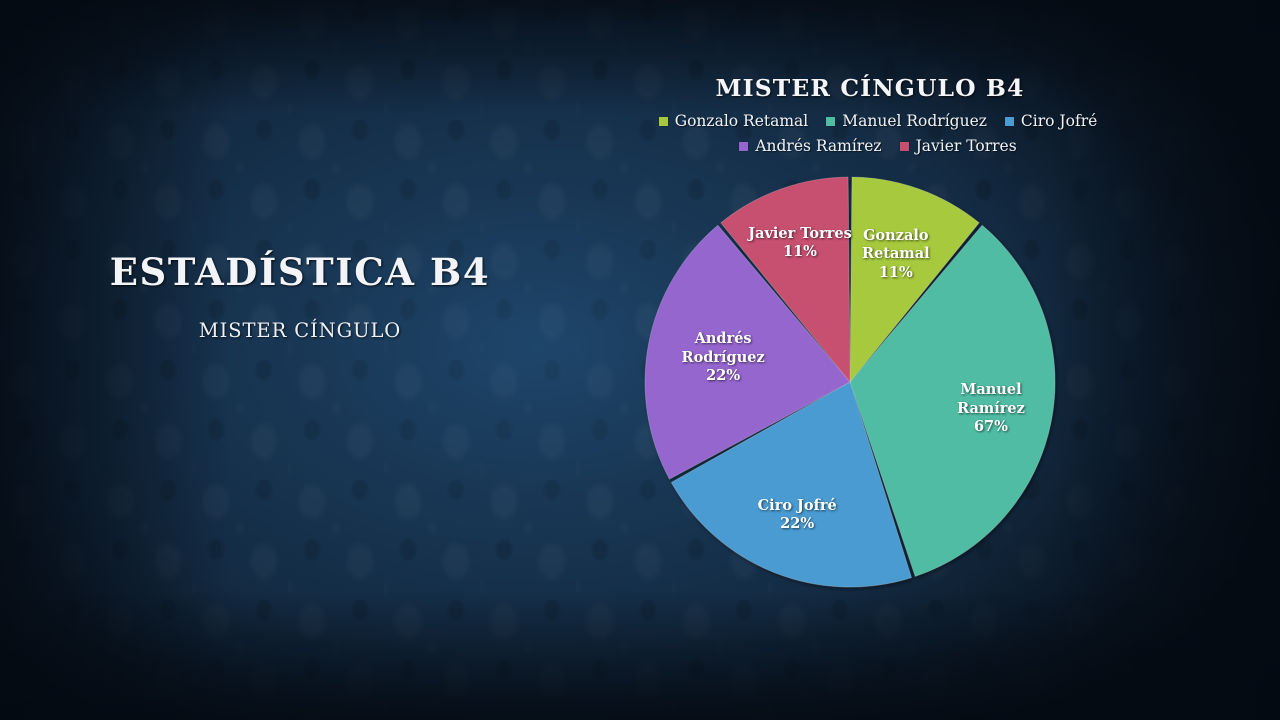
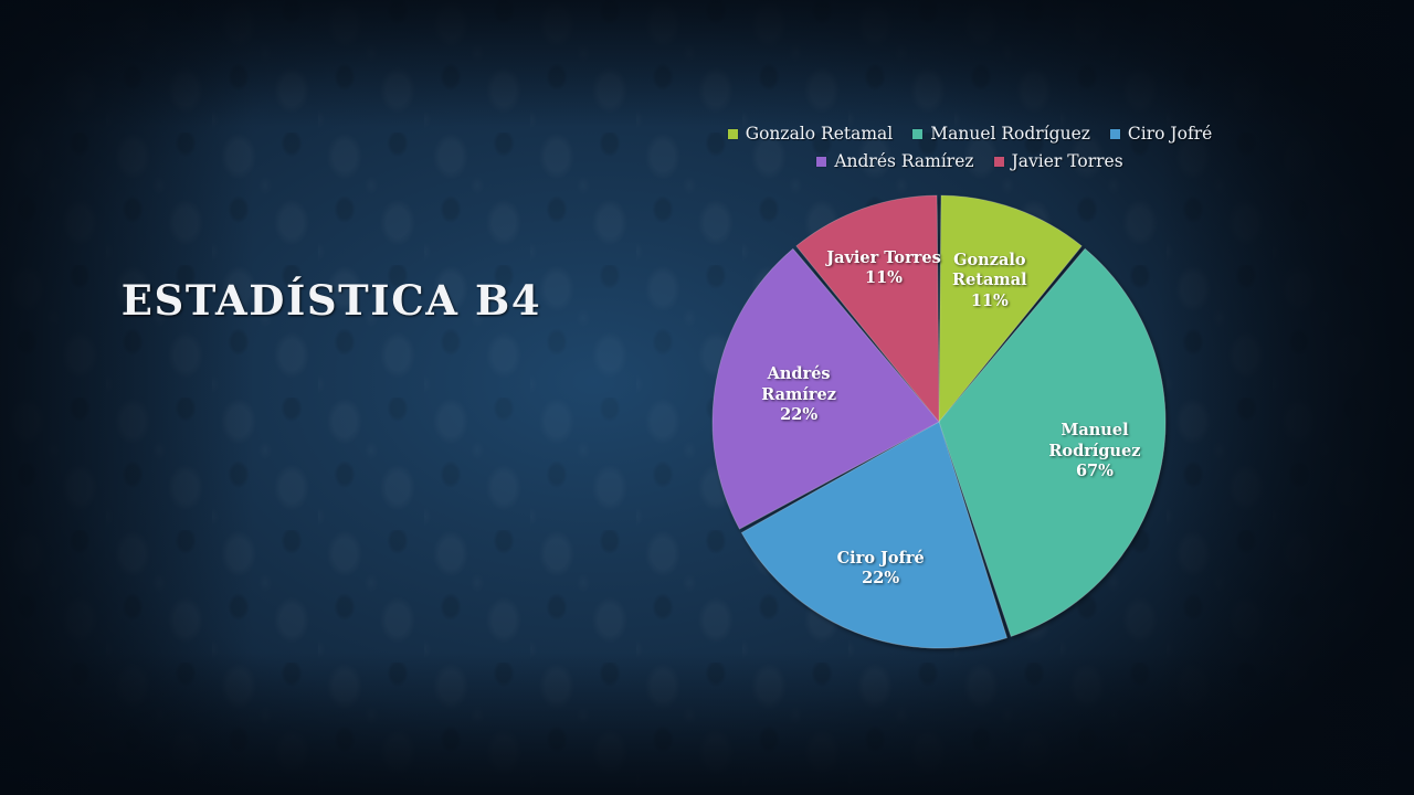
  ESTADÍSTICA B4
- MISTER CÍNGULO
- MISTER CÍNGULO B4
  Gonzalo Retamal
  Manuel Rodríguez
  Ciro Jofré
  Andrés Ramírez
  Javier Torres
  Gonzalo
  Retamal
  11%
  Manuel
- Ramírez
+ Rodríguez
  67%
  Ciro Jofré
  22%
  Andrés
- Rodríguez
+ Ramírez
  22%
  Javier Torres
  11%
